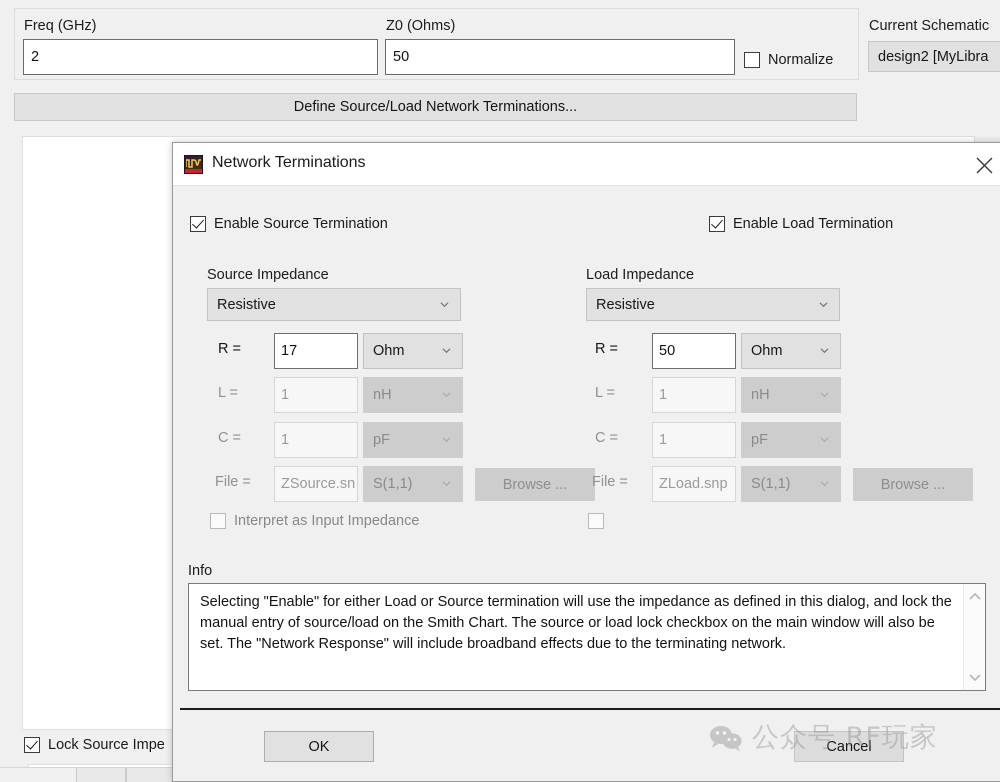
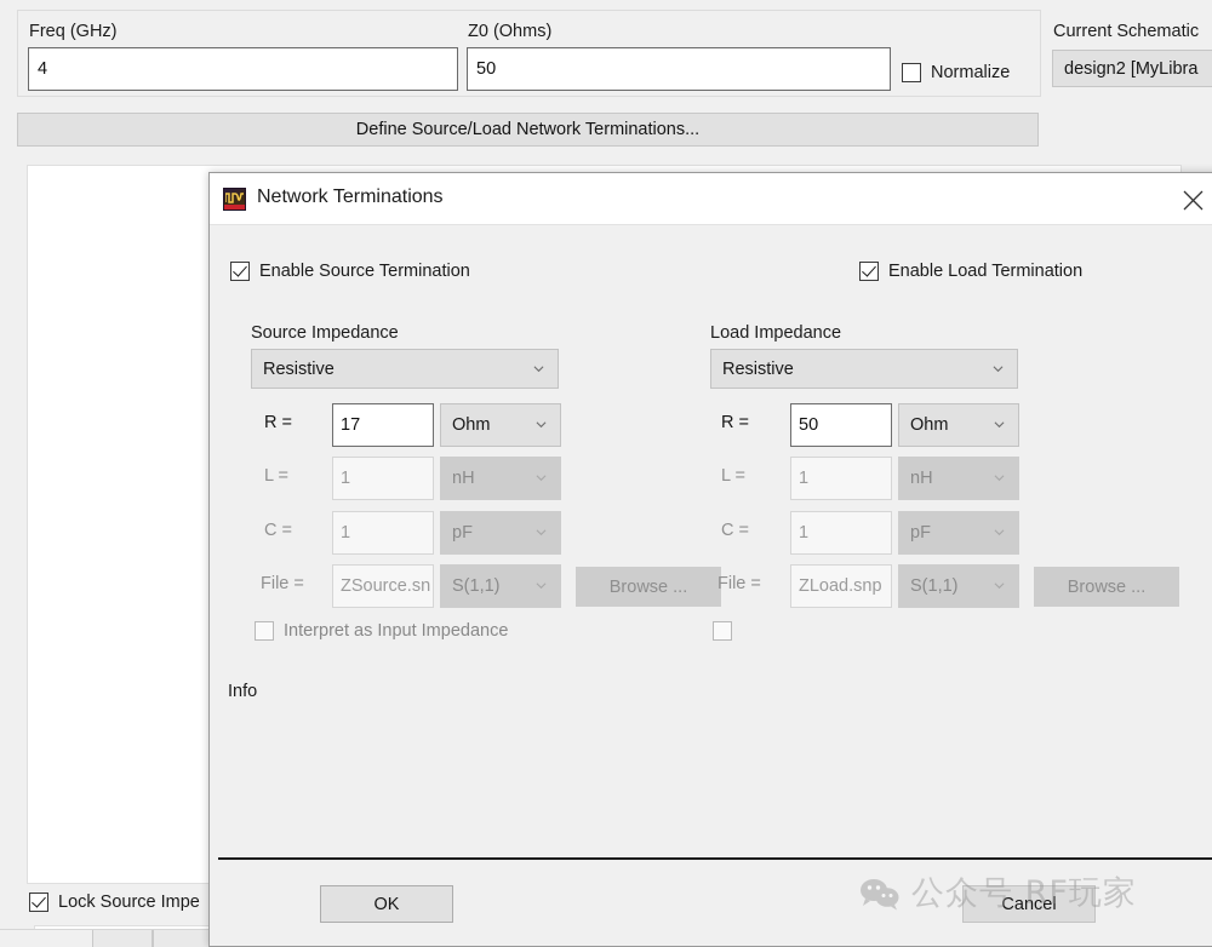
  Freq (GHz)
- 2
+ 4
  Z0 (Ohms)
  50
  Normalize
  Define Source/Load Network Terminations...
  Current Schematic
  design2 [MyLibra
  Lock Source Impe
  Network Terminations
  Enable Source Termination
  Enable Load Termination
  Source Impedance
  Resistive
  R =
  17
  Ohm
  L =
  1
  nH
  C =
  1
  pF
  File =
  ZSource.sn
  S(1,1)
  Browse ...
  Interpret as Input Impedance
  Load Impedance
  Resistive
  R =
  50
  Ohm
  L =
  1
  nH
  C =
  1
  pF
  File =
  ZLoad.snp
  S(1,1)
  Browse ...
  Info
- Selecting "Enable" for either Load or Source termination will use the impedance as defined in this dialog, and lock the manual entry of source/load on the Smith Chart. The source or load lock checkbox on the main window will also be set. The "Network Response" will include broadband effects due to the terminating network.
  OK
  Cancel
  公众号 RF玩家
